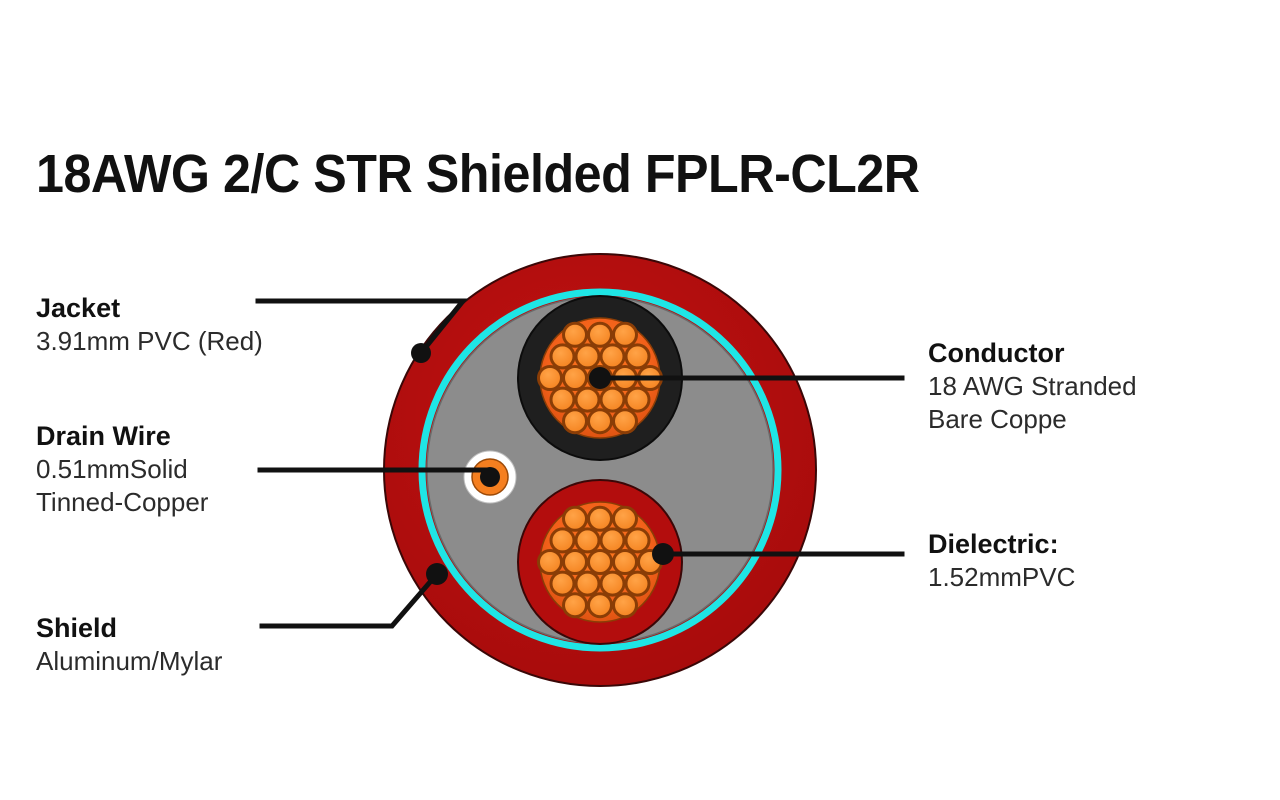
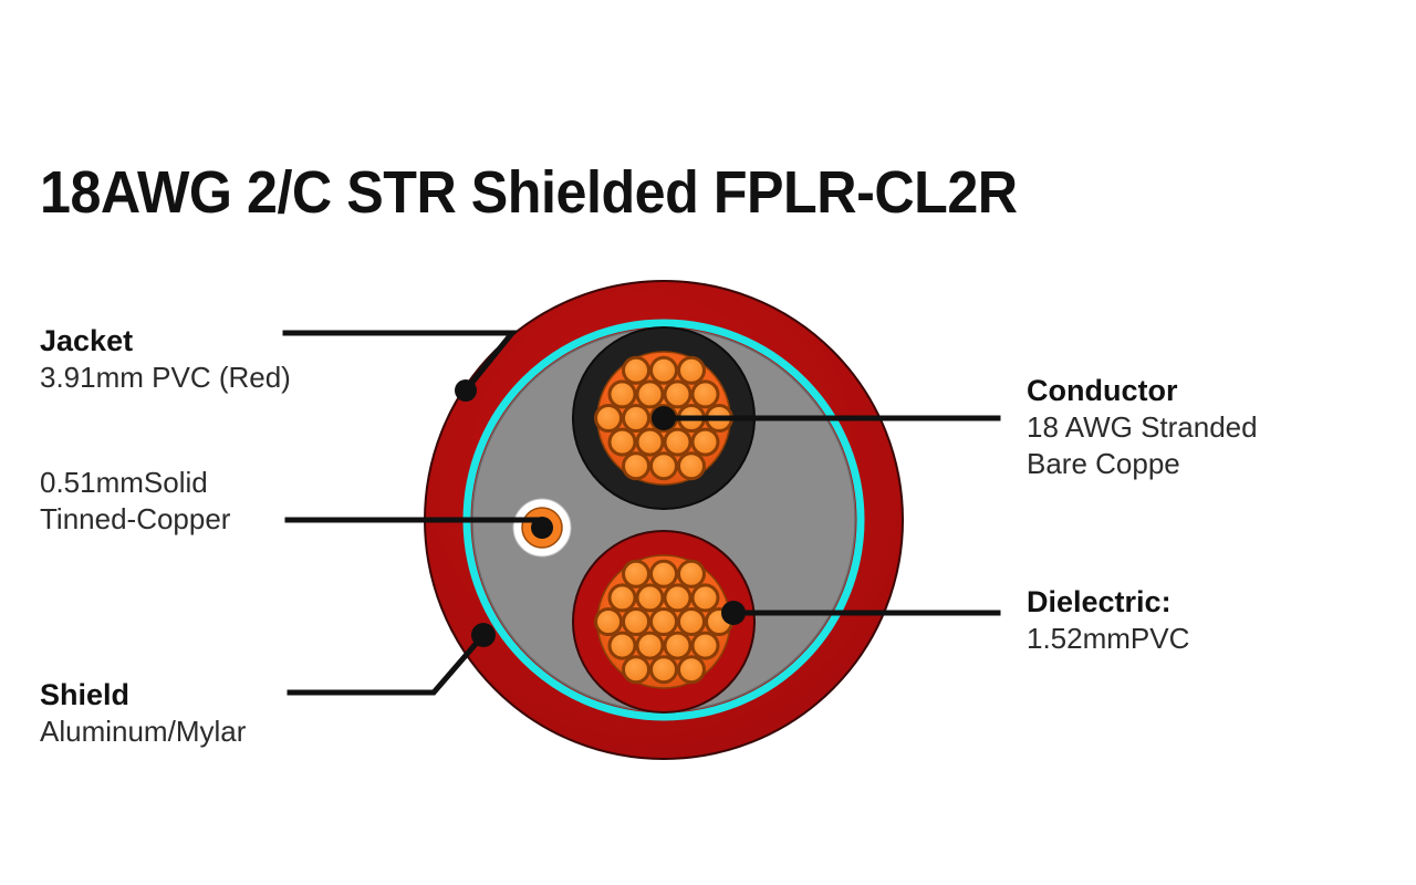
  18AWG 2/C STR Shielded FPLR-CL2R
  Jacket
  3.91mm PVC (Red)
- Drain Wire
  0.51mmSolid
  Tinned-Copper
  Shield
  Aluminum/Mylar
  Conductor
  18 AWG Stranded
  Bare Coppe
  Dielectric:
  1.52mmPVC
